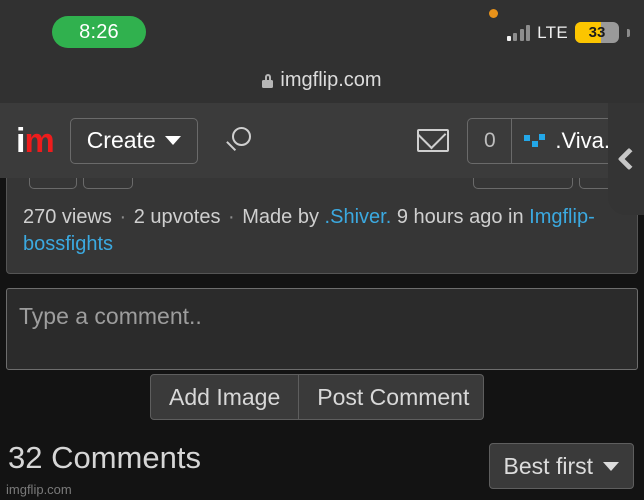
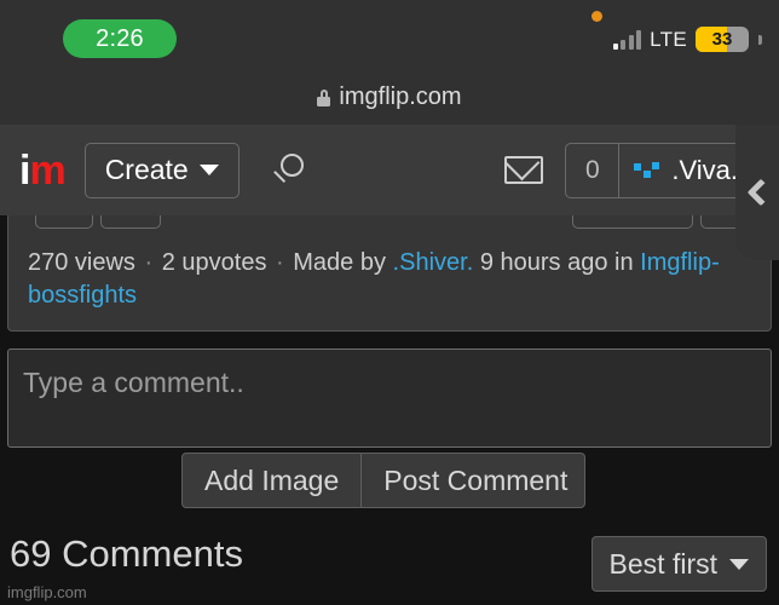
- 8:26
+ 2:26
  LTE
  33
  imgflip.com
  im
  Create
  0
  .Viva.
  270 views · 2 upvotes · Made by .Shiver. 9 hours ago in Imgflip-bossfights
  Type a comment..
  Add Image
  Post Comment
- 32 Comments
+ 69 Comments
  imgflip.com
  Best first
